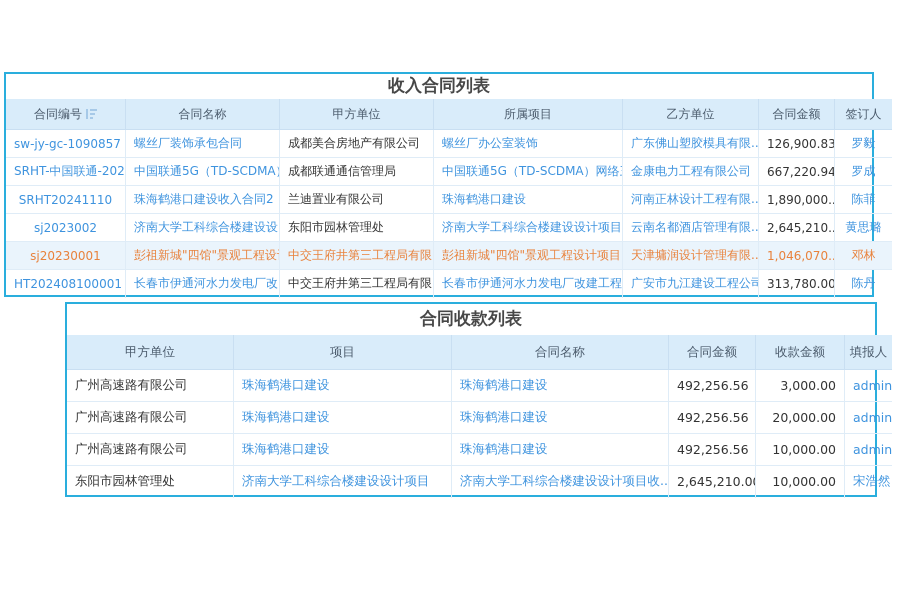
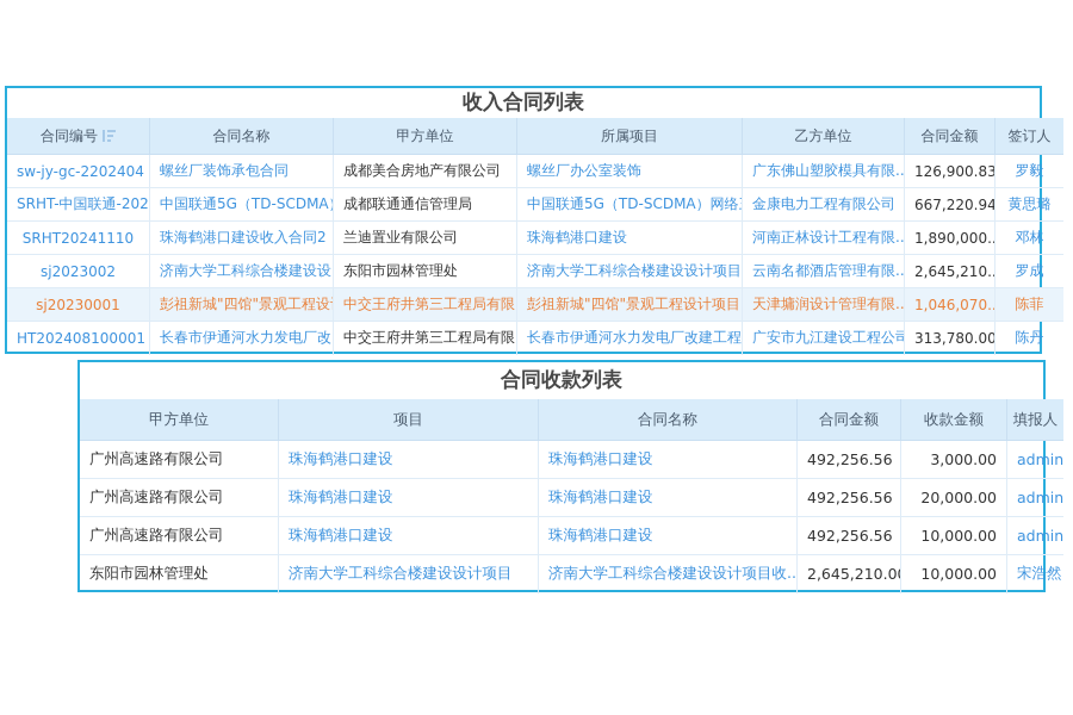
  收入合同列表
  合同编号	合同名称	甲方单位	所属项目	乙方单位	合同金额	签订人
- sw-jy-gc-1090857	螺丝厂装饰承包合同	成都美合房地产有限公司	螺丝厂办公室装饰	广东佛山塑胶模具有限..	126,900.83	罗毅
+ sw-jy-gc-2202404	螺丝厂装饰承包合同	成都美合房地产有限公司	螺丝厂办公室装饰	广东佛山塑胶模具有限..	126,900.83	罗毅
- SRHT-中国联通-202	中国联通5G（TD-SCDMA	成都联通通信管理局	中国联通5G（TD-SCDMA）网络	金康电力工程有限公司	667,220.94	罗成
+ SRHT-中国联通-202	中国联通5G（TD-SCDMA	成都联通通信管理局	中国联通5G（TD-SCDMA）网络	金康电力工程有限公司	667,220.94	黄思璐
- SRHT20241110	珠海鹤港口建设收入合同2	兰迪置业有限公司	珠海鹤港口建设	河南正林设计工程有限..	1,890,000..	陈菲
+ SRHT20241110	珠海鹤港口建设收入合同2	兰迪置业有限公司	珠海鹤港口建设	河南正林设计工程有限..	1,890,000..	邓林
- sj2023002	济南大学工科综合楼建设设	东阳市园林管理处	济南大学工科综合楼建设设计项目	云南名都酒店管理有限..	2,645,210..	黄思璐
+ sj2023002	济南大学工科综合楼建设设	东阳市园林管理处	济南大学工科综合楼建设设计项目	云南名都酒店管理有限..	2,645,210..	罗成
- sj20230001	彭祖新城"四馆"景观工程设	中交王府井第三工程局有限	彭祖新城"四馆"景观工程设计项目	天津墉润设计管理有限..	1,046,070..	邓林
+ sj20230001	彭祖新城"四馆"景观工程设	中交王府井第三工程局有限	彭祖新城"四馆"景观工程设计项目	天津墉润设计管理有限..	1,046,070..	陈菲
  HT202408100001	长春市伊通河水力发电厂改	中交王府井第三工程局有限	长春市伊通河水力发电厂改建工程	广安市九江建设工程公司	313,780.00	陈丹
  合同收款列表
  甲方单位	项目	合同名称	合同金额	收款金额	填报人
  广州高速路有限公司	珠海鹤港口建设	珠海鹤港口建设	492,256.56	3,000.00	admin
  广州高速路有限公司	珠海鹤港口建设	珠海鹤港口建设	492,256.56	20,000.00	admin
  广州高速路有限公司	珠海鹤港口建设	珠海鹤港口建设	492,256.56	10,000.00	admin
  东阳市园林管理处	济南大学工科综合楼建设设计项目	济南大学工科综合楼建设设计项目收..	2,645,210.0	10,000.00	宋浩然
